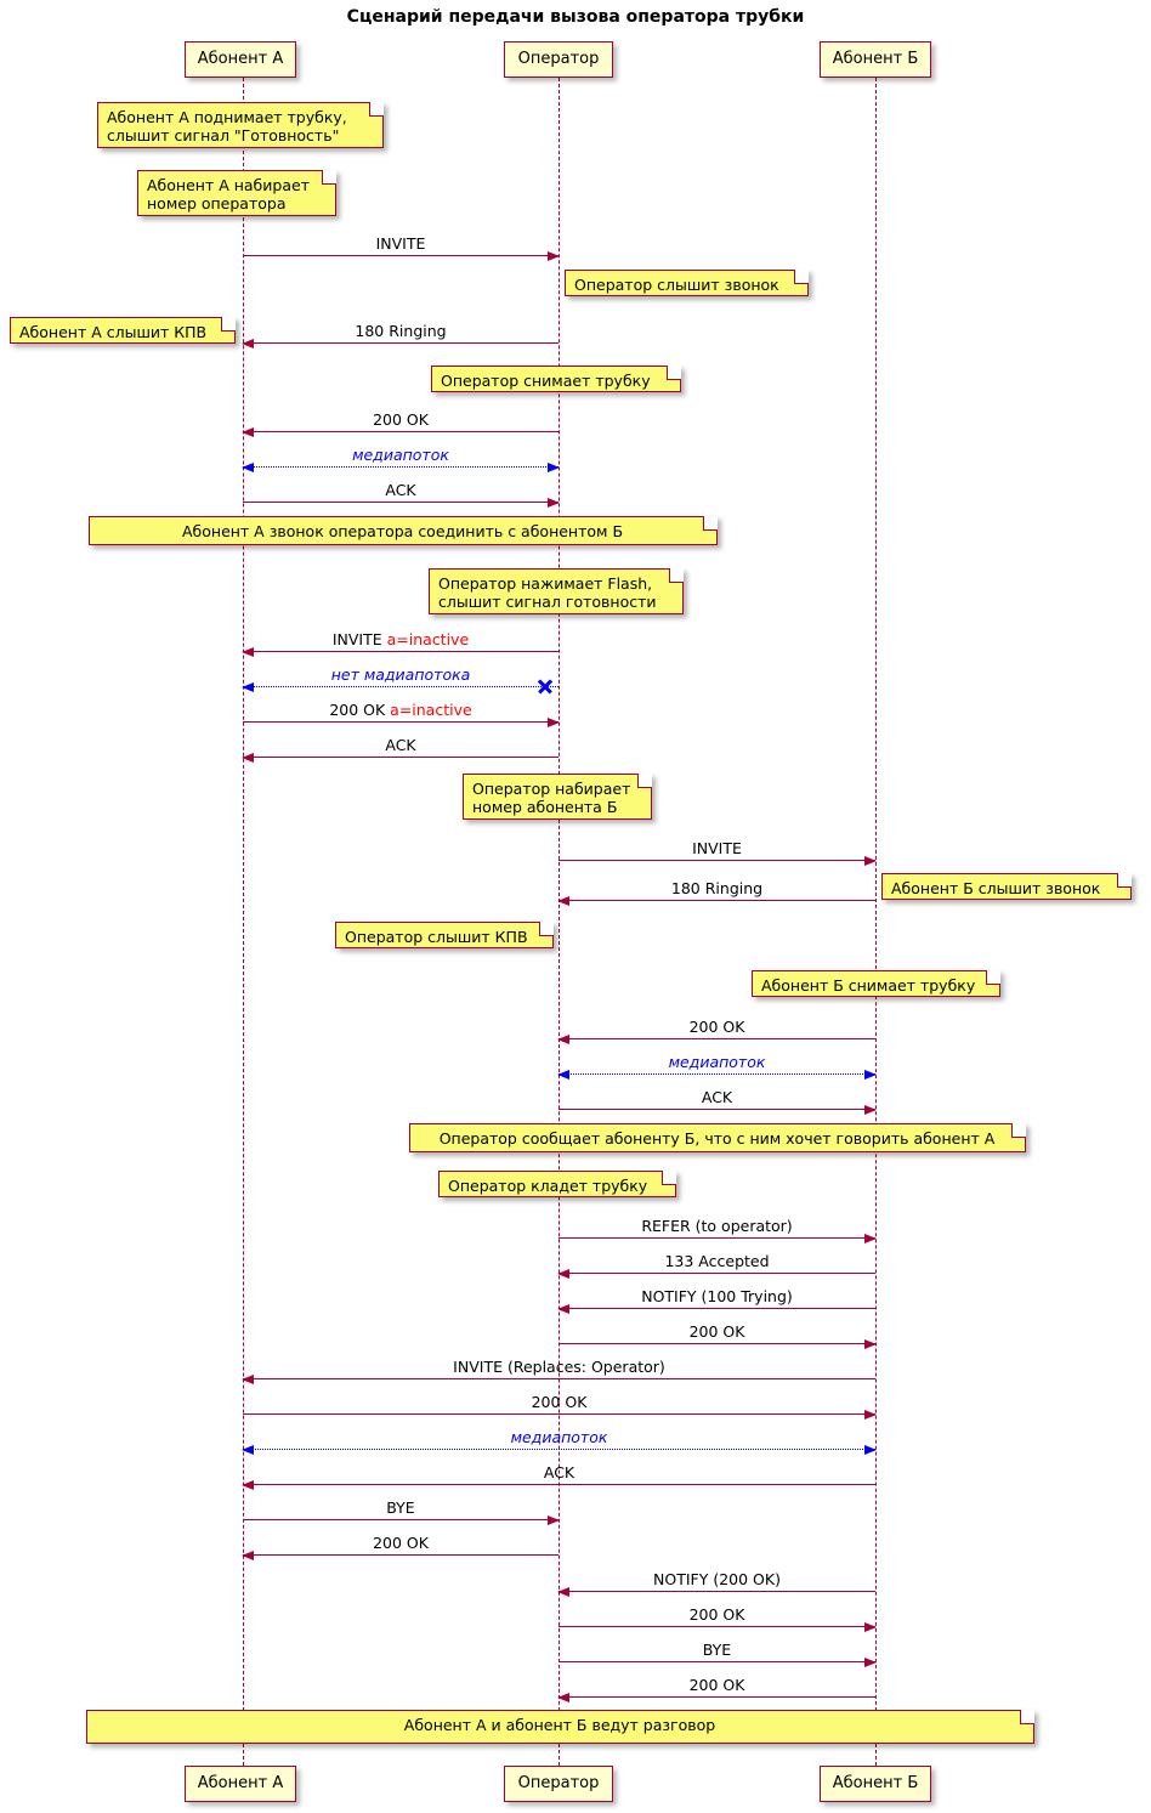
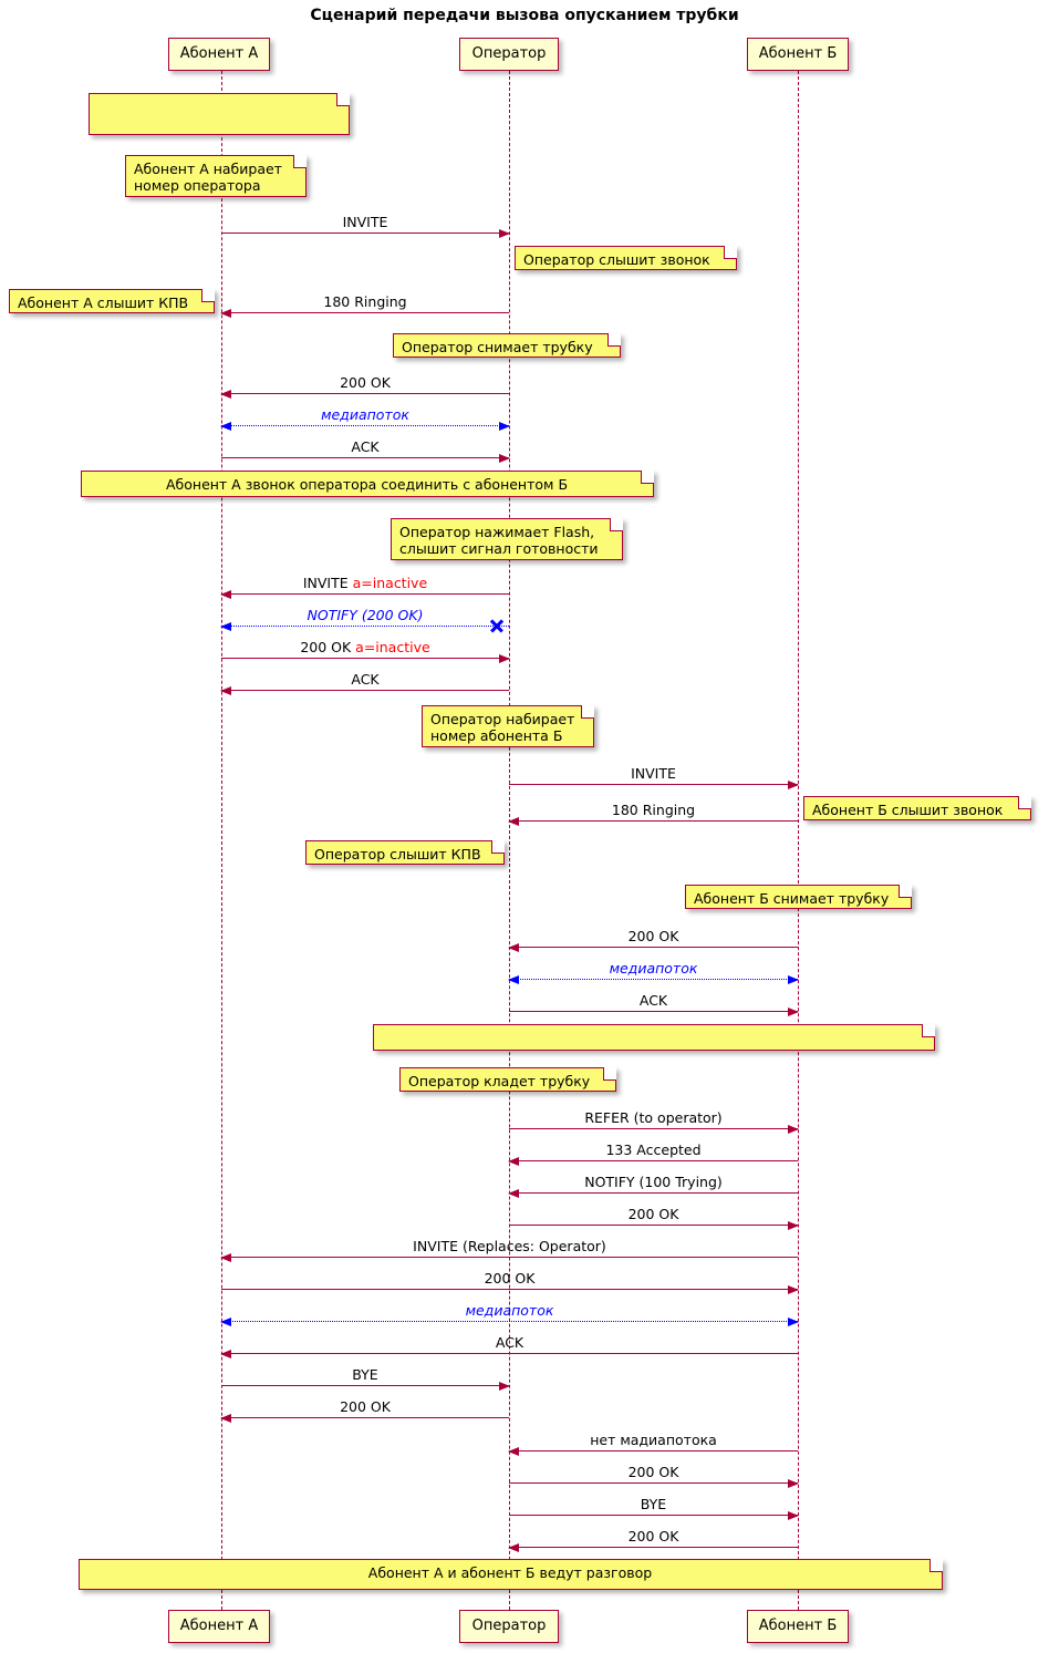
- Сценарий передачи вызова оператора трубки
+ Сценарий передачи вызова опусканием трубки
  Абонент А
  Оператор
  Абонент Б
  INVITE
  180 Ringing
  200 OK
  медиапоток
  ACK
  INVITE a=inactive
- нет мадиапотока
+ NOTIFY (200 OK)
  200 OK a=inactive
  ACK
  INVITE
  180 Ringing
  200 OK
  медиапоток
  ACK
  REFER (to operator)
  133 Accepted
  NOTIFY (100 Trying)
  200 OK
  INVITE (Replaces: Operator)
  200 OK
  медиапоток
  ACK
  BYE
  200 OK
- NOTIFY (200 OK)
+ нет мадиапотока
  200 OK
  BYE
  200 OK
- Абонент А поднимает трубку,
- слышит сигнал "Готовность"
  Абонент А набирает
  номер оператора
  Оператор слышит звонок
  Абонент А слышит КПВ
  Оператор снимает трубку
  Абонент А звонок оператора соединить с абонентом Б
  Оператор нажимает Flash,
  слышит сигнал готовности
  Оператор набирает
  номер абонента Б
  Абонент Б слышит звонок
  Оператор слышит КПВ
  Абонент Б снимает трубку
- Оператор сообщает абоненту Б, что с ним хочет говорить абонент А
  Оператор кладет трубку
  Абонент А и абонент Б ведут разговор
  Абонент А
  Оператор
  Абонент Б
